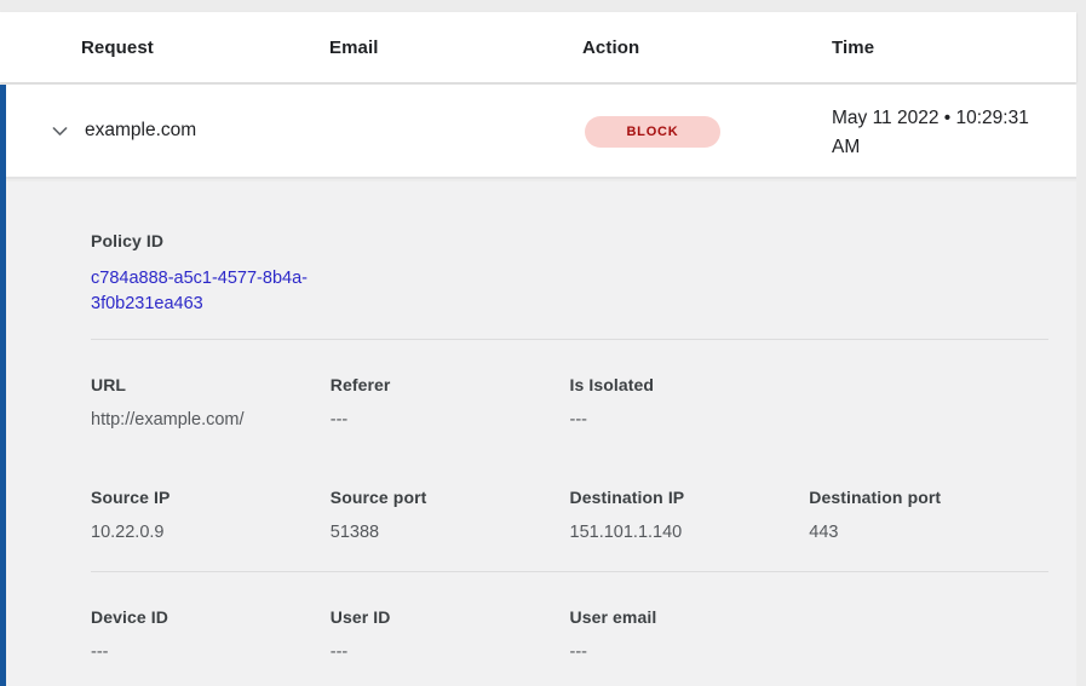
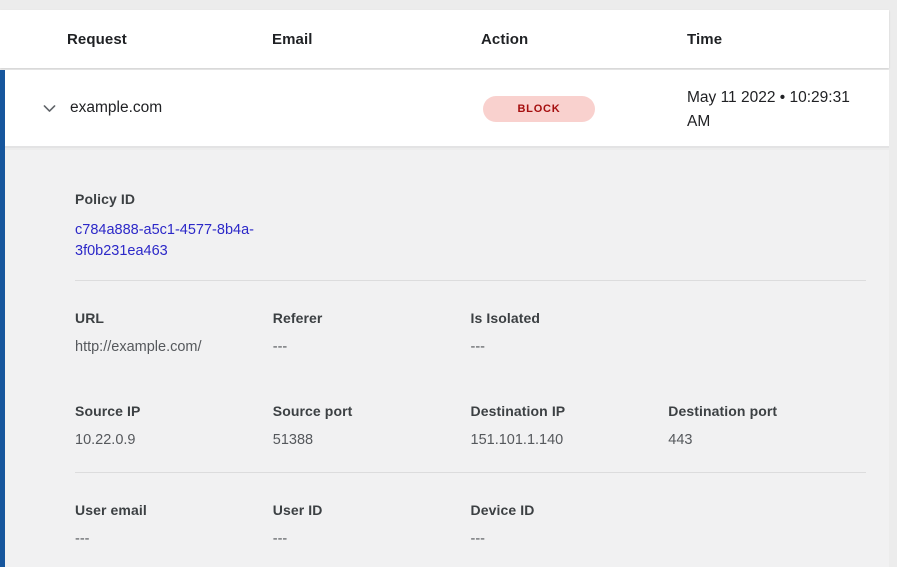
  Request
  Email
  Action
  Time
  example.com
  BLOCK
  May 11 2022 • 10:29:31 AM
  Policy ID
  c784a888-a5c1-4577-8b4a-3f0b231ea463
  URL
  http://example.com/
  Referer
  ---
  Is Isolated
  ---
  Source IP
  10.22.0.9
  Source port
  51388
  Destination IP
  151.101.1.140
  Destination port
  443
- Device ID
+ User email
  ---
  User ID
  ---
- User email
+ Device ID
  ---
